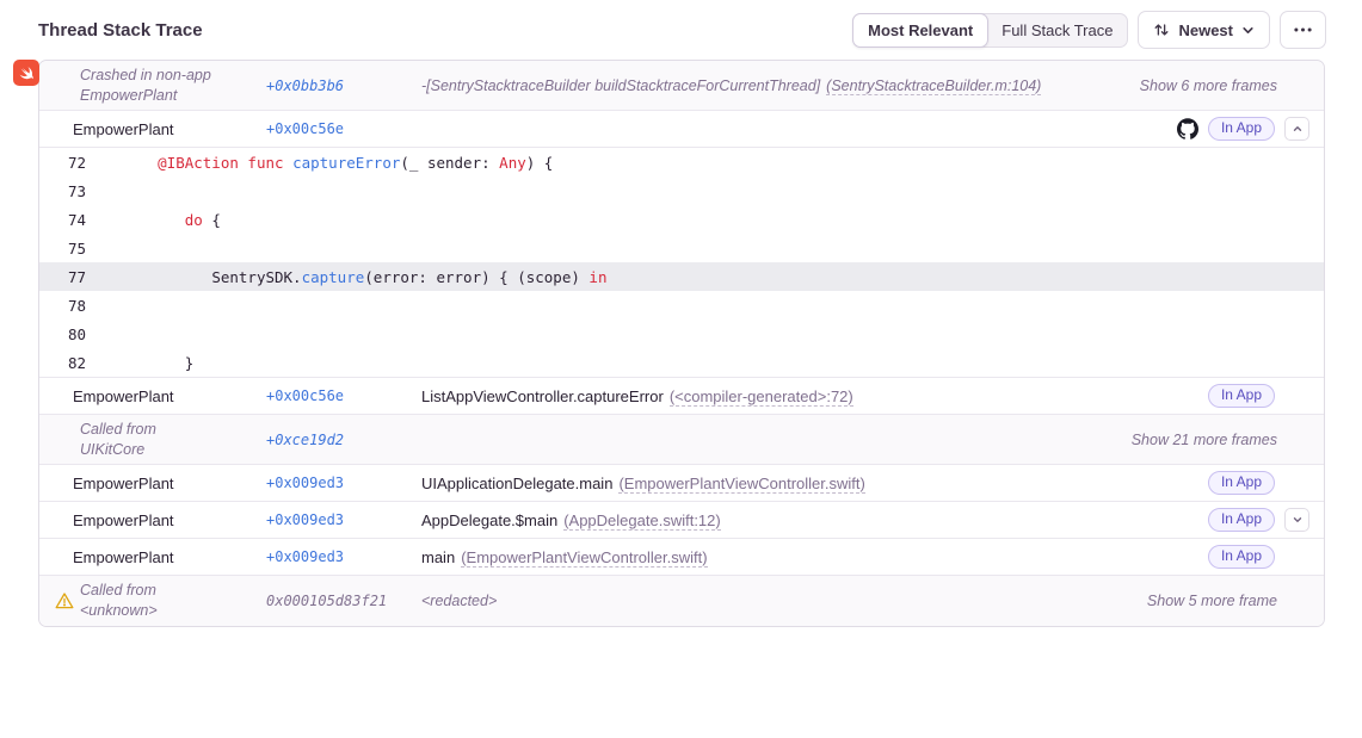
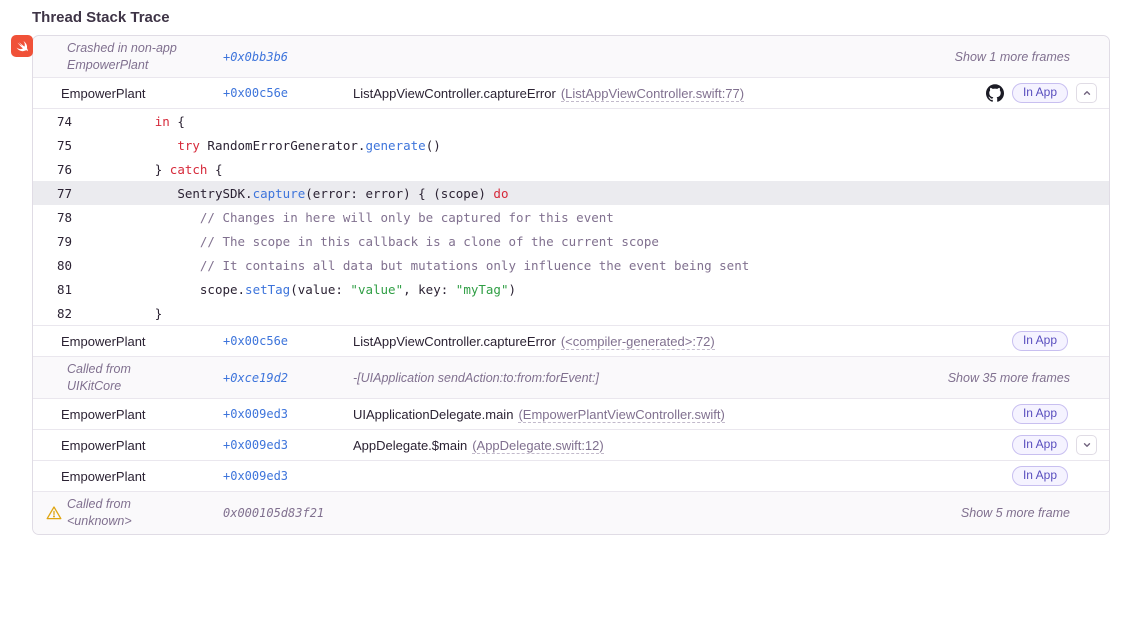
  Thread Stack Trace
- Most Relevant
- Full Stack Trace
- Newest
  Crashed in non-app
  EmpowerPlant
  +0x0bb3b6
- -[SentryStacktraceBuilder buildStacktraceForCurrentThread] (SentryStacktraceBuilder.m:104)
- Show 6 more frames
+ Show 1 more frames
  EmpowerPlant
  +0x00c56e
+ ListAppViewController.captureError (ListAppViewController.swift:77)
  In App
- 72
- @IBAction func captureError(_ sender: Any) {
- 73
  74
- do {
+ in {
  75
+ try RandomErrorGenerator.generate()
+ 76
+ } catch {
  77
- SentrySDK.capture(error: error) { (scope) in
+ SentrySDK.capture(error: error) { (scope) do
  78
+ // Changes in here will only be captured for this event
+ 79
+ // The scope in this callback is a clone of the current scope
  80
+ // It contains all data but mutations only influence the event being sent
+ 81
+ scope.setTag(value: "value", key: "myTag")
  82
  }
  EmpowerPlant
  +0x00c56e
  ListAppViewController.captureError (<compiler-generated>:72)
  In App
  Called from
  UIKitCore
  +0xce19d2
+ -[UIApplication sendAction:to:from:forEvent:]
- Show 21 more frames
+ Show 35 more frames
  EmpowerPlant
  +0x009ed3
  UIApplicationDelegate.main (EmpowerPlantViewController.swift)
  In App
  EmpowerPlant
  +0x009ed3
  AppDelegate.$main (AppDelegate.swift:12)
  In App
  EmpowerPlant
  +0x009ed3
- main (EmpowerPlantViewController.swift)
  In App
  Called from
  <unknown>
  0x000105d83f21
- <redacted>
  Show 5 more frame
